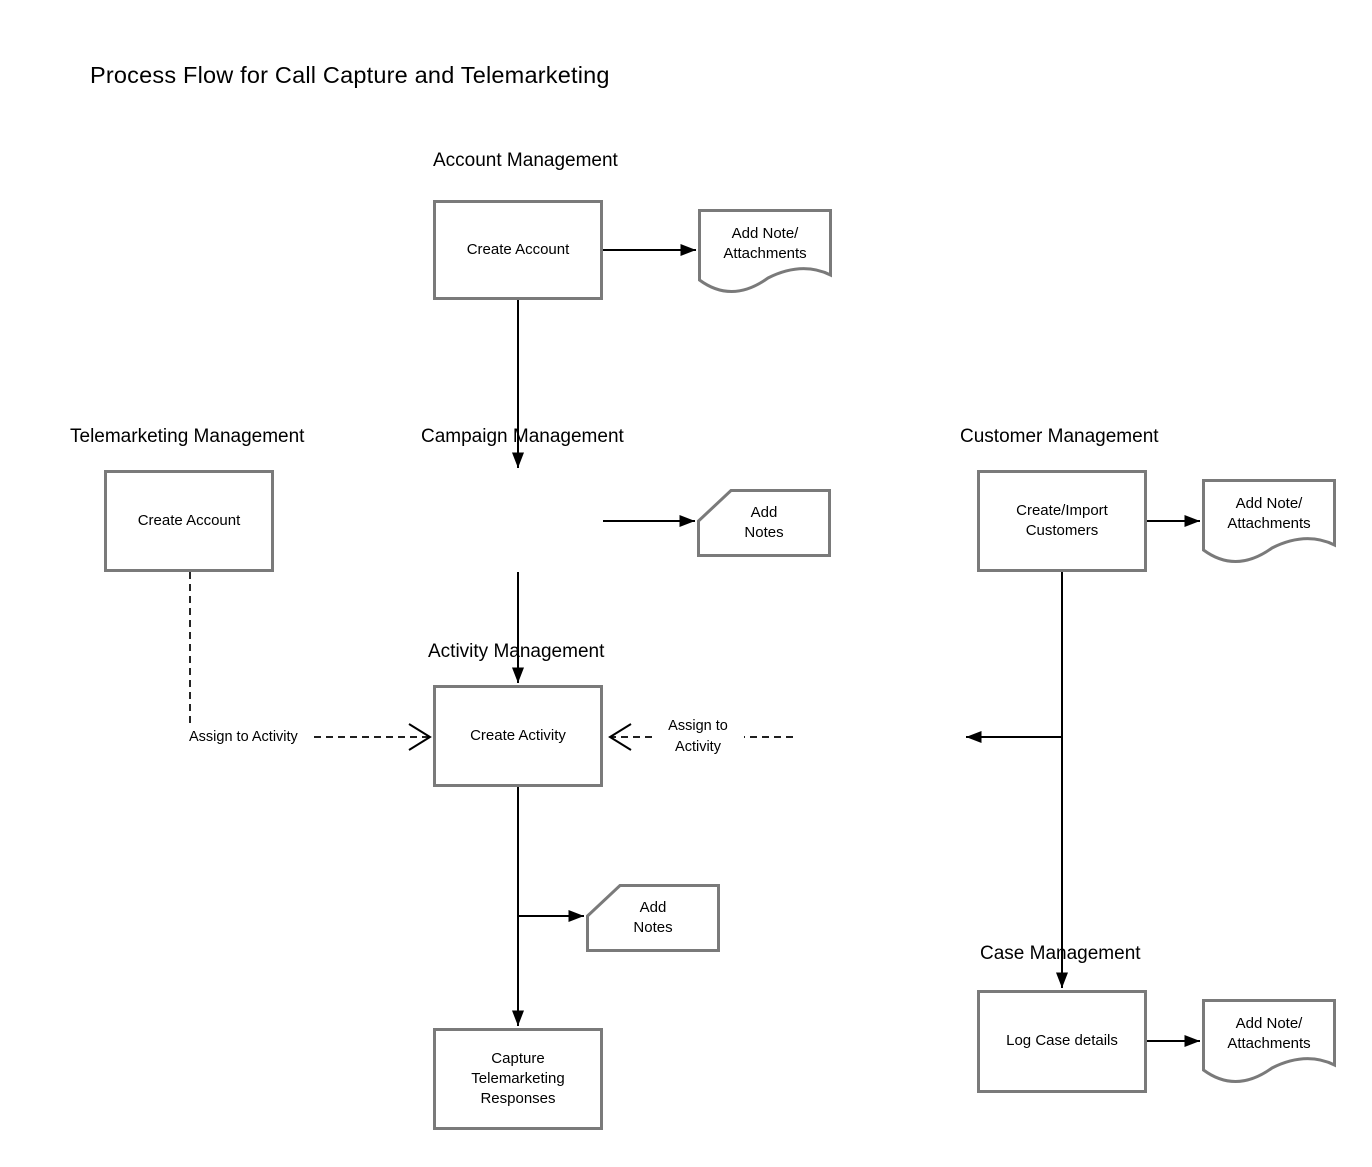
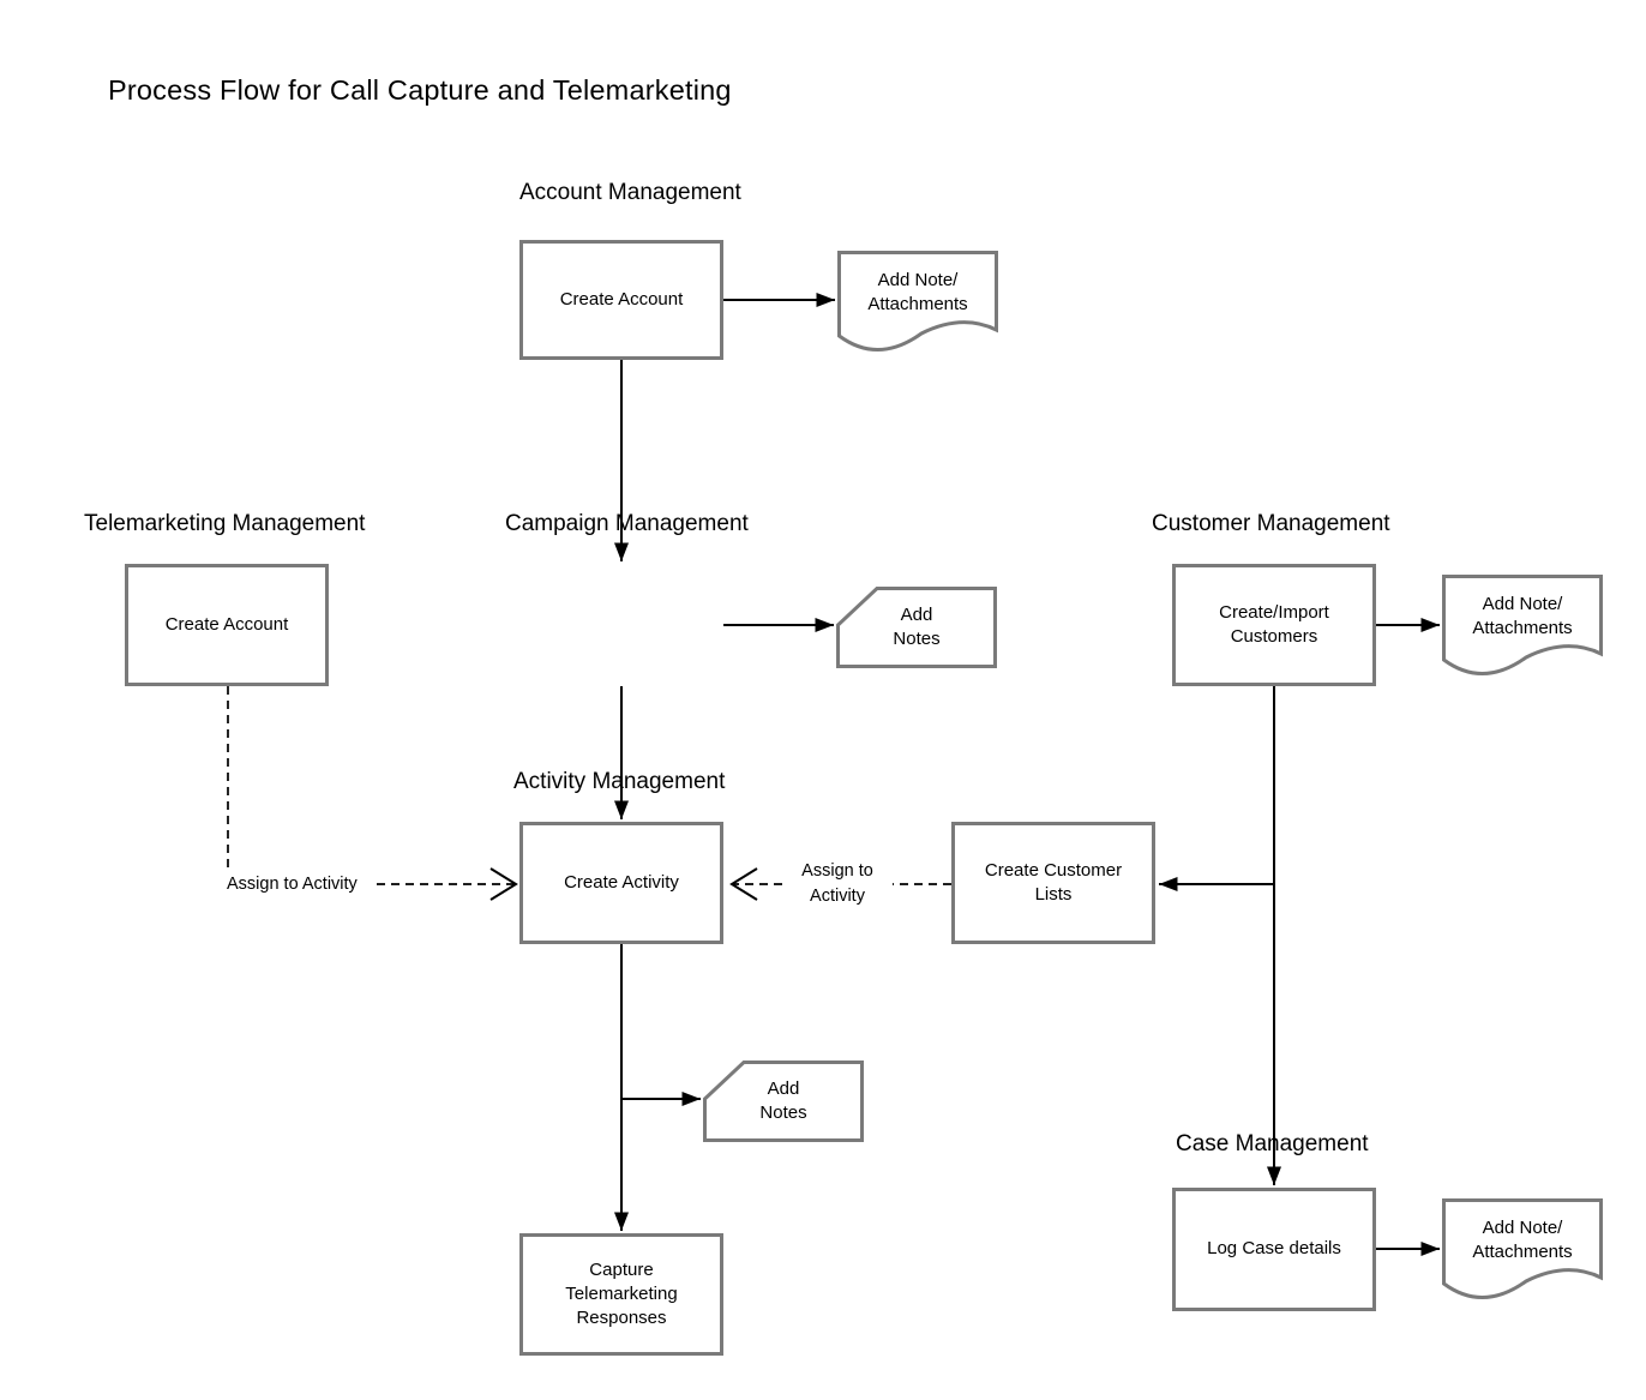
  Process Flow for Call Capture and Telemarketing
  Account Management
  Telemarketing Management
  Campaign Management
  Customer Management
  Activity Management
  Case Maagement
  Create Account
  Create Account
  Create/Import
  Customers
  Create Activity
+ Create Customer
+ Lists
  Capture
  Telemarketing
  Responses
  Log Case details
  Add Note/
  Attachments
  Add Note/
  Attachments
  Add Note/
  Attachments
  Add
  Notes
  Add
  Notes
  Assign to Activity
  Assign to
  Activity
